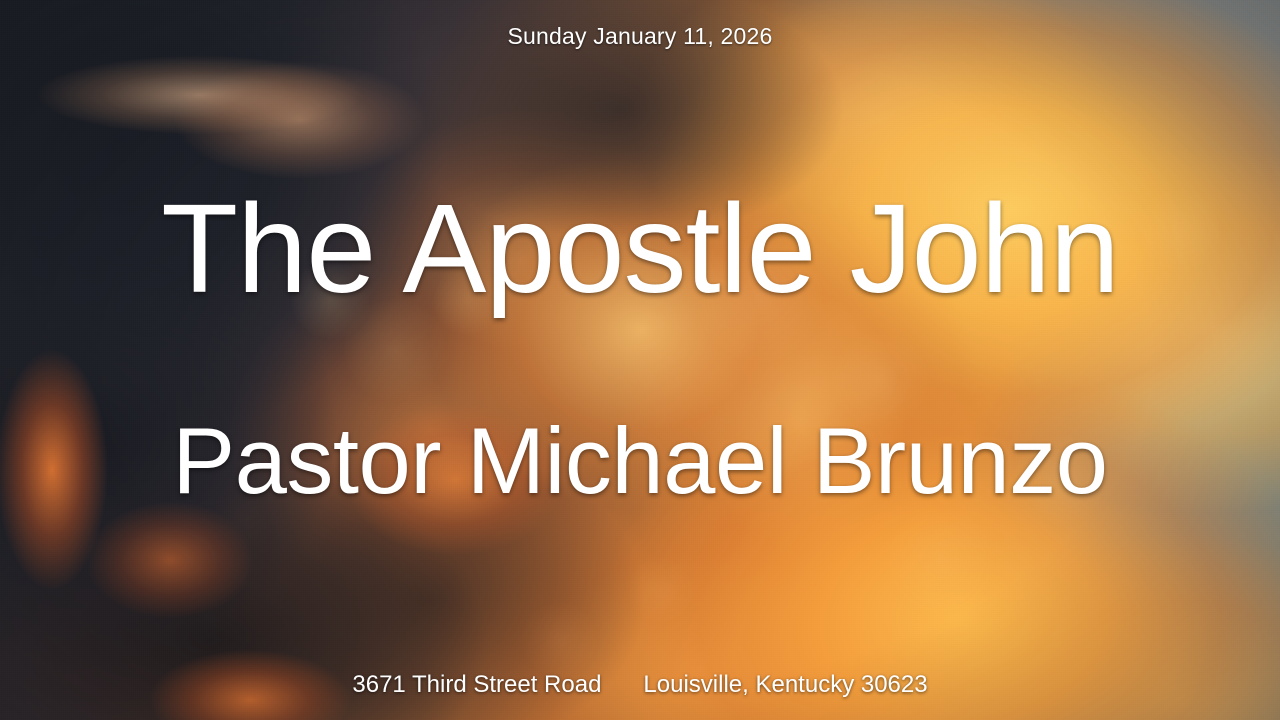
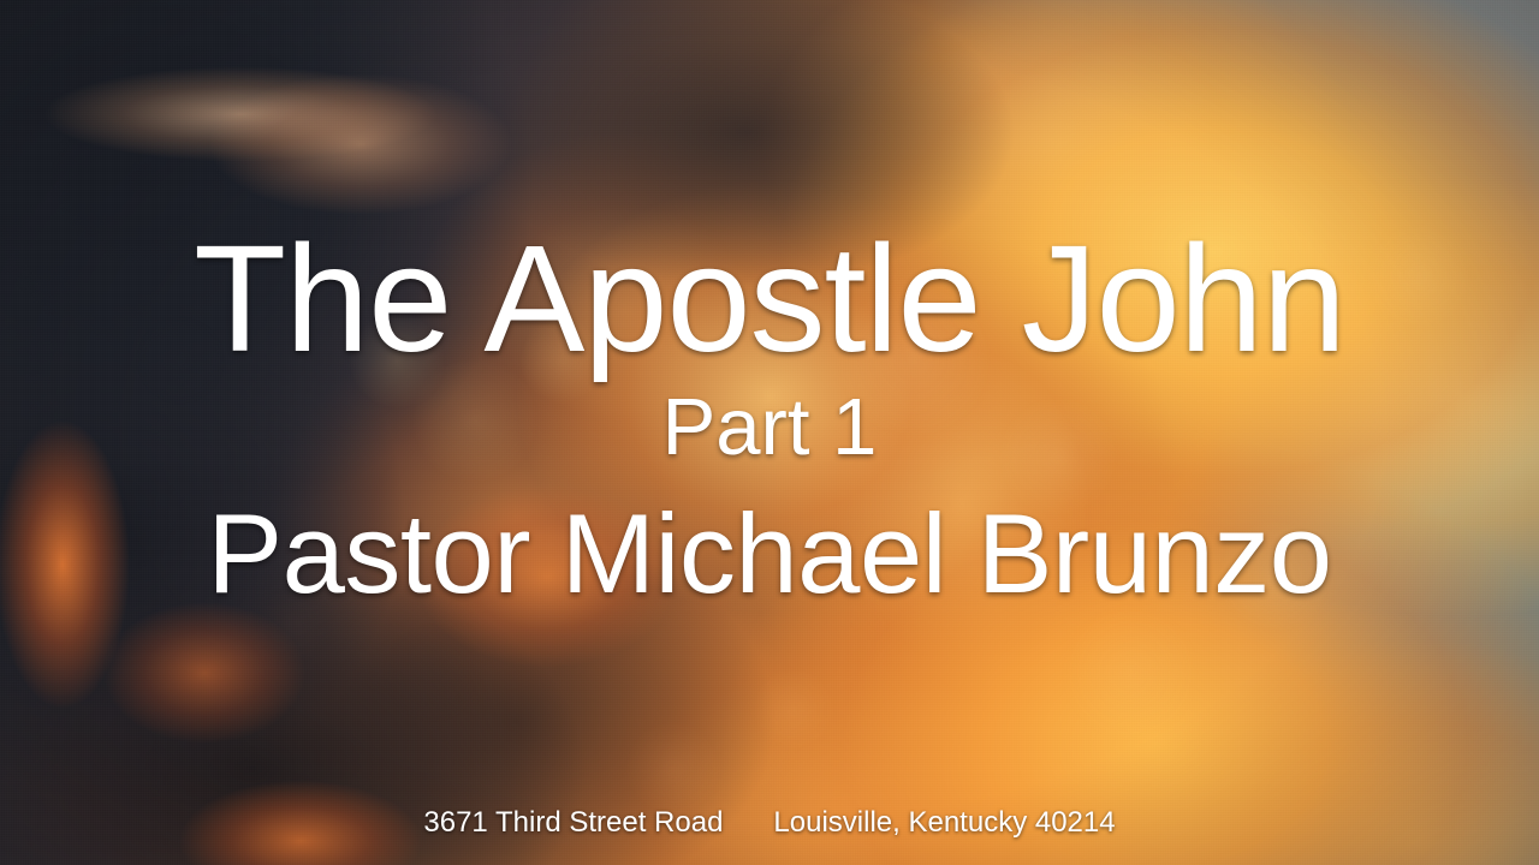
- Sunday January 11, 2026
  The Apostle John
+ Part 1
  Pastor Michael Brunzo
  3671 Third Street Road
- Louisville, Kentucky 30623
+ Louisville, Kentucky 40214
